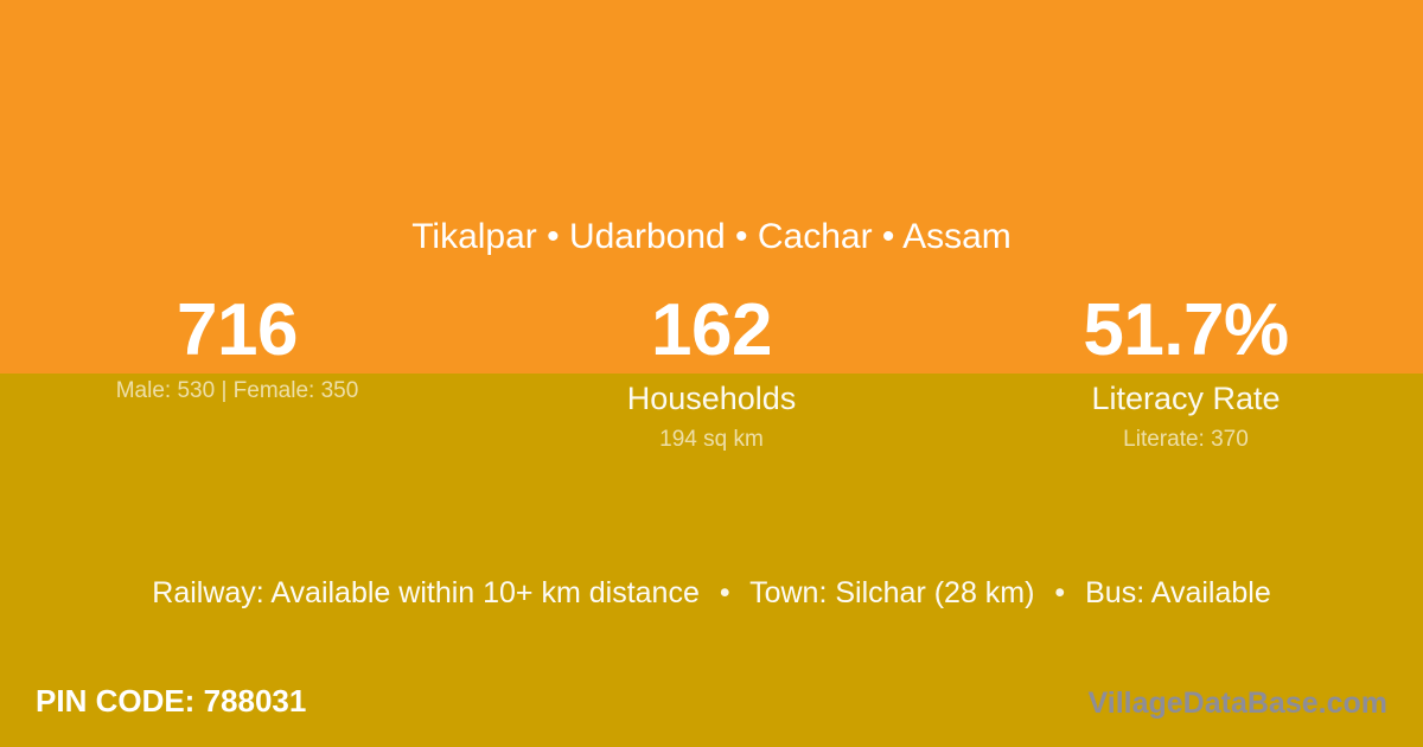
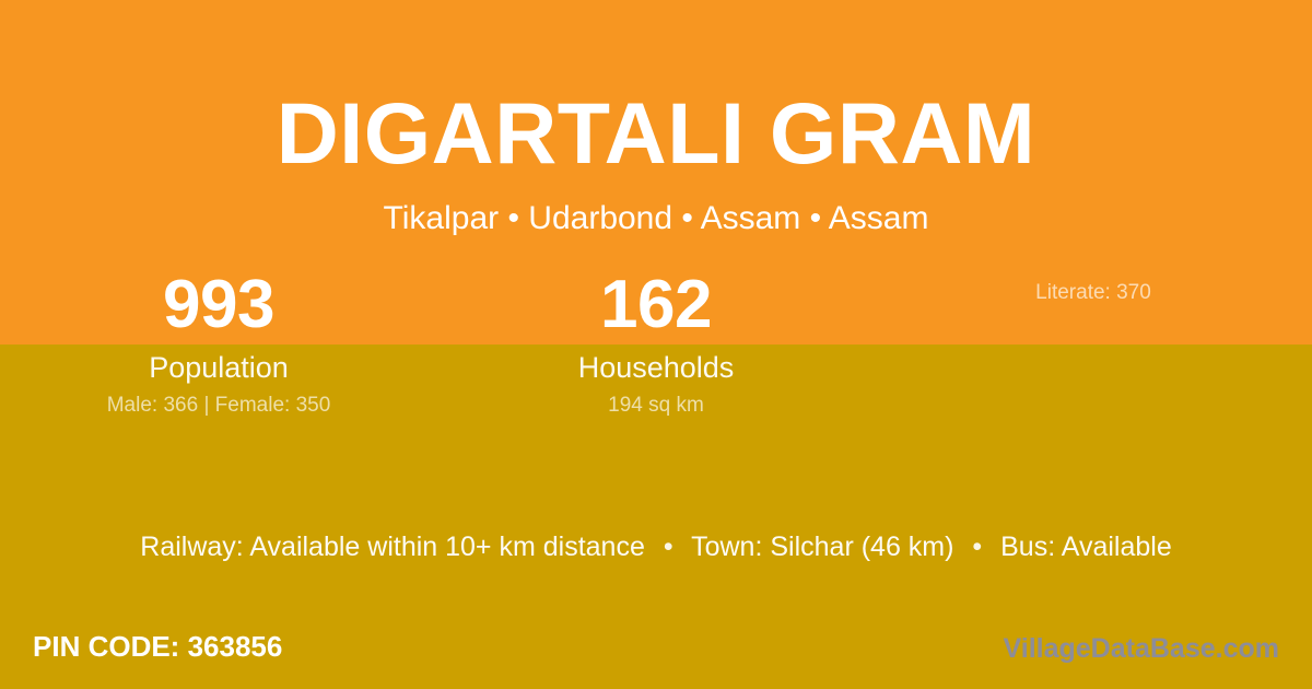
+ DIGARTALI GRAM
- Tikalpar • Udarbond • Cachar • Assam
+ Tikalpar • Udarbond • Assam • Assam
- 716
+ 993
+ Population
- Male: 530 | Female: 350
+ Male: 366 | Female: 350
  162
  Households
  194 sq km
- 51.7%
- Literacy Rate
  Literate: 370
- Railway: Available within 10+ km distance • Town: Silchar (28 km) • Bus: Available
+ Railway: Available within 10+ km distance • Town: Silchar (46 km) • Bus: Available
- PIN CODE: 788031
+ PIN CODE: 363856
  VillageDataBase.com
